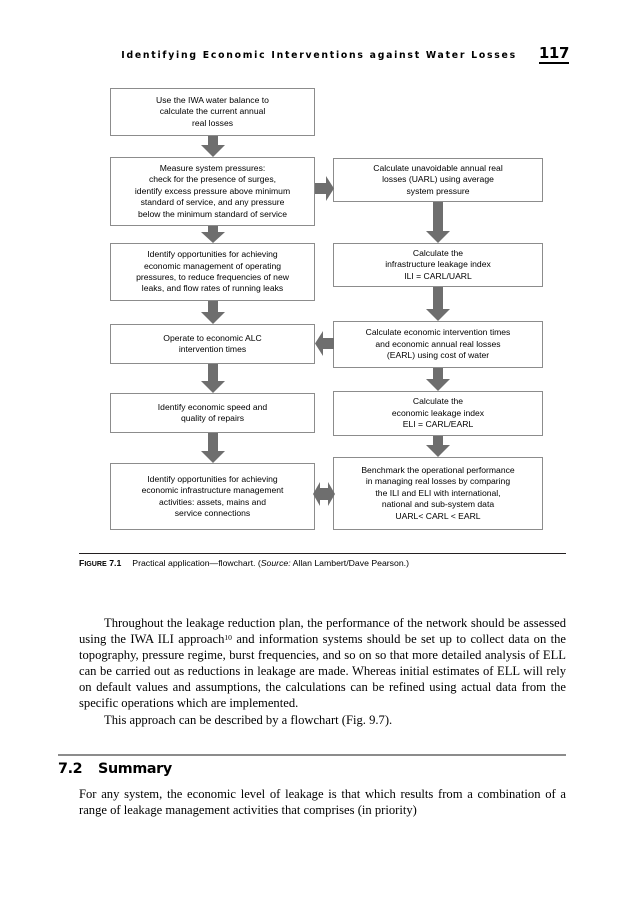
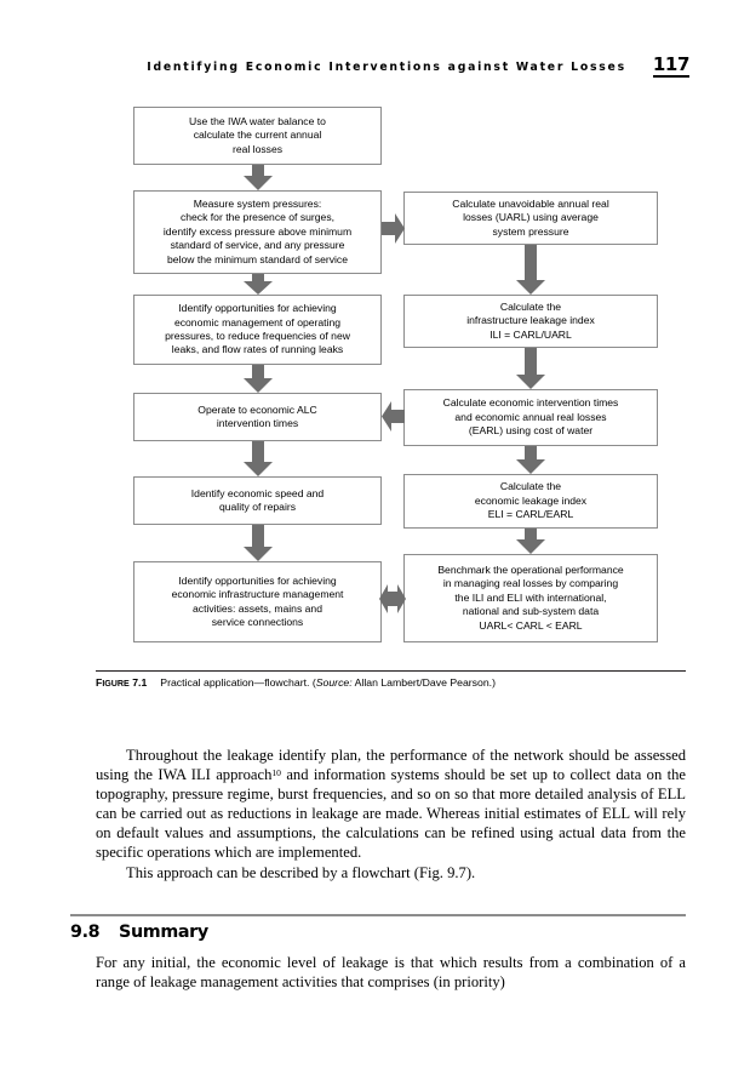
  Identifying Economic Interventions against Water Losses
  117
  Use the IWA water balance to
  calculate the current annual
  real losses
  Measure system pressures:
  check for the presence of surges,
  identify excess pressure above minimum
  standard of service, and any pressure
  below the minimum standard of service
  Identify opportunities for achieving
  economic management of operating
  pressures, to reduce frequencies of new
  leaks, and flow rates of running leaks
  Operate to economic ALC
  intervention times
  Identify economic speed and
  quality of repairs
  Identify opportunities for achieving
  economic infrastructure management
  activities: assets, mains and
  service connections
  Calculate unavoidable annual real
  losses (UARL) using average
  system pressure
  Calculate the
  infrastructure leakage index
  ILI = CARL/UARL
  Calculate economic intervention times
  and economic annual real losses
  (EARL) using cost of water
  Calculate the
  economic leakage index
  ELI = CARL/EARL
  Benchmark the operational performance
  in managing real losses by comparing
  the ILI and ELI with international,
  national and sub-system data
  UARL< CARL < EARL
  FIGURE 7.1 Practical application—flowchart. (Source: Allan Lambert/Dave Pearson.)
- Throughout the leakage reduction plan, the performance of the network should be assessed using the IWA ILI approach10 and information systems should be set up to collect data on the topography, pressure regime, burst frequencies, and so on so that more detailed analysis of ELL can be carried out as reductions in leakage are made. Whereas initial estimates of ELL will rely on default values and assumptions, the calculations can be refined using actual data from the specific operations which are implemented.
+ Throughout the leakage identify plan, the performance of the network should be assessed using the IWA ILI approach10 and information systems should be set up to collect data on the topography, pressure regime, burst frequencies, and so on so that more detailed analysis of ELL can be carried out as reductions in leakage are made. Whereas initial estimates of ELL will rely on default values and assumptions, the calculations can be refined using actual data from the specific operations which are implemented.
  This approach can be described by a flowchart (Fig. 9.7).
- 7.2
+ 9.8
  Summary
- For any system, the economic level of leakage is that which results from a combination of a range of leakage management activities that comprises (in priority)
+ For any initial, the economic level of leakage is that which results from a combination of a range of leakage management activities that comprises (in priority)
